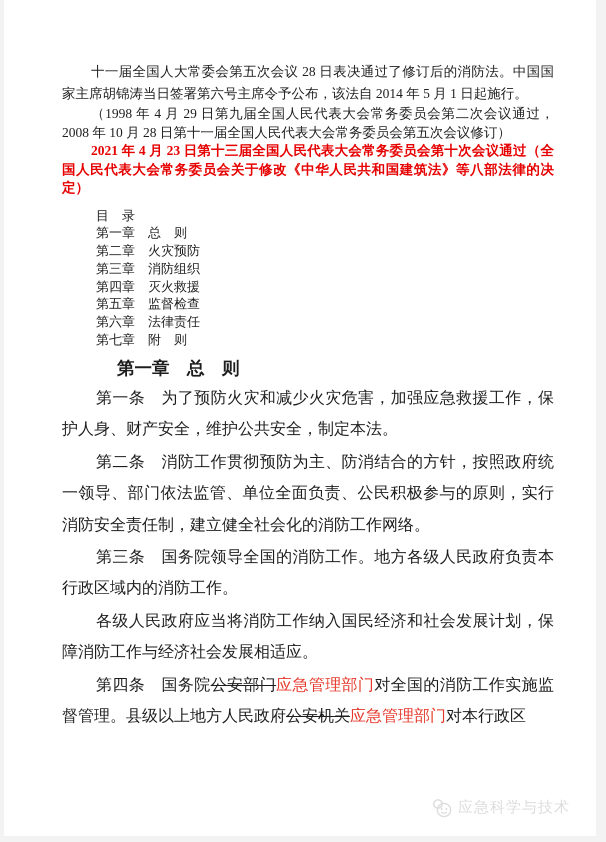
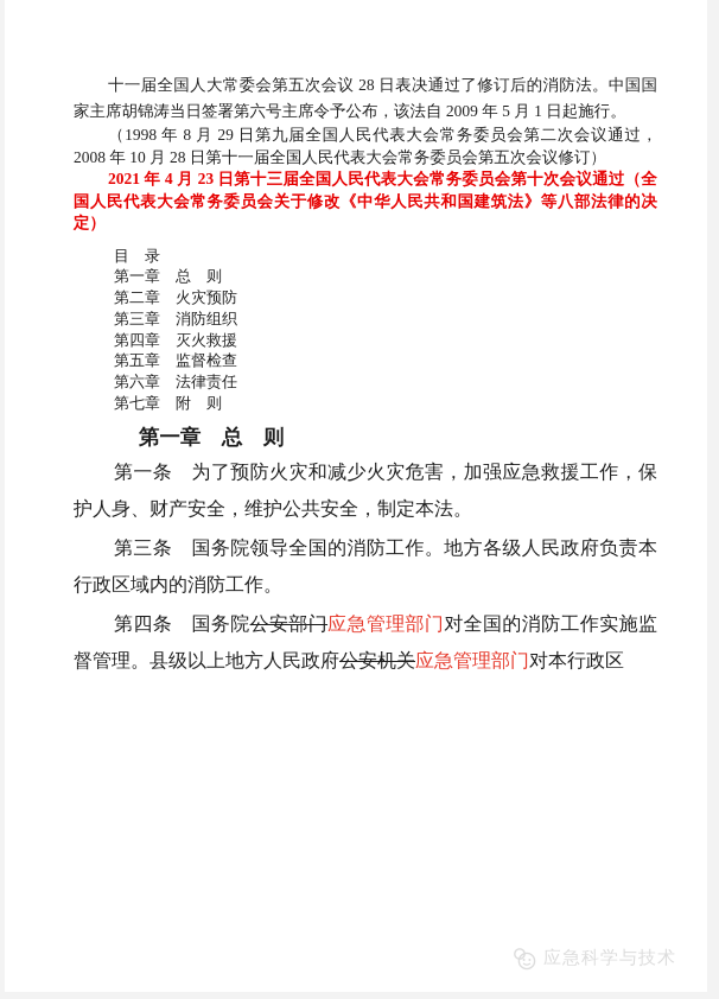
- 十一届全国人大常委会第五次会议 28 日表决通过了修订后的消防法。中国国家主席胡锦涛当日签署第六号主席令予公布，该法自 2014 年 5 月 1 日起施行。
+ 十一届全国人大常委会第五次会议 28 日表决通过了修订后的消防法。中国国家主席胡锦涛当日签署第六号主席令予公布，该法自 2009 年 5 月 1 日起施行。
- （1998 年 4 月 29 日第九届全国人民代表大会常务委员会第二次会议通过，2008 年 10 月 28 日第十一届全国人民代表大会常务委员会第五次会议修订）
+ （1998 年 8 月 29 日第九届全国人民代表大会常务委员会第二次会议通过，2008 年 10 月 28 日第十一届全国人民代表大会常务委员会第五次会议修订）
  2021 年 4 月 23 日第十三届全国人民代表大会常务委员会第十次会议通过（全国人民代表大会常务委员会关于修改《中华人民共和国建筑法》等八部法律的决定）
  目 录
  第一章 总 则
  第二章 火灾预防
  第三章 消防组织
  第四章 灭火救援
  第五章 监督检查
  第六章 法律责任
  第七章 附 则
  第一章 总 则
  第一条 为了预防火灾和减少火灾危害，加强应急救援工作，保护人身、财产安全，维护公共安全，制定本法。
- 第二条 消防工作贯彻预防为主、防消结合的方针，按照政府统一领导、部门依法监管、单位全面负责、公民积极参与的原则，实行消防安全责任制，建立健全社会化的消防工作网络。
  第三条 国务院领导全国的消防工作。地方各级人民政府负责本行政区域内的消防工作。
- 各级人民政府应当将消防工作纳入国民经济和社会发展计划，保障消防工作与经济社会发展相适应。
  第四条 国务院公安部门应急管理部门对全国的消防工作实施监督管理。县级以上地方人民政府公安机关应急管理部门对本行政区
  应急科学与技术
